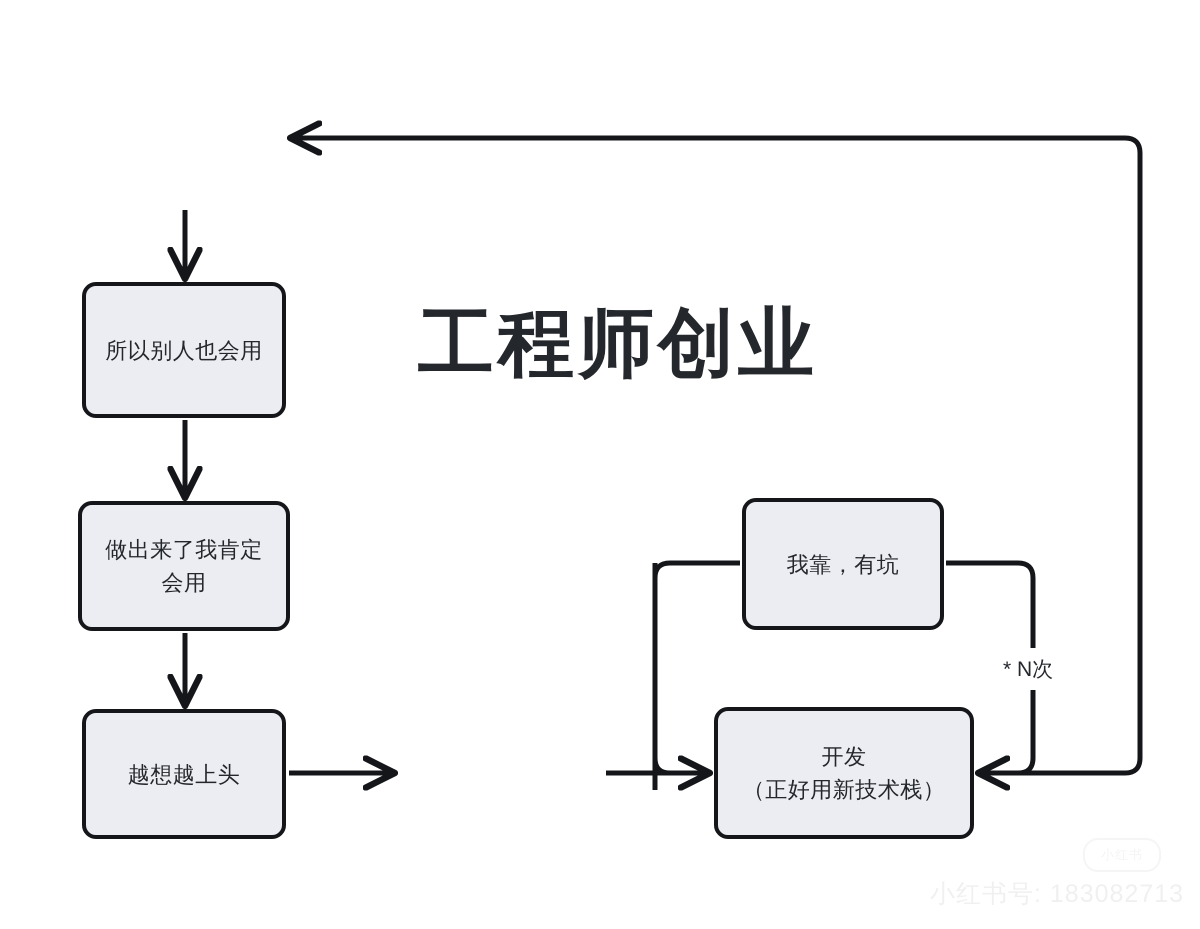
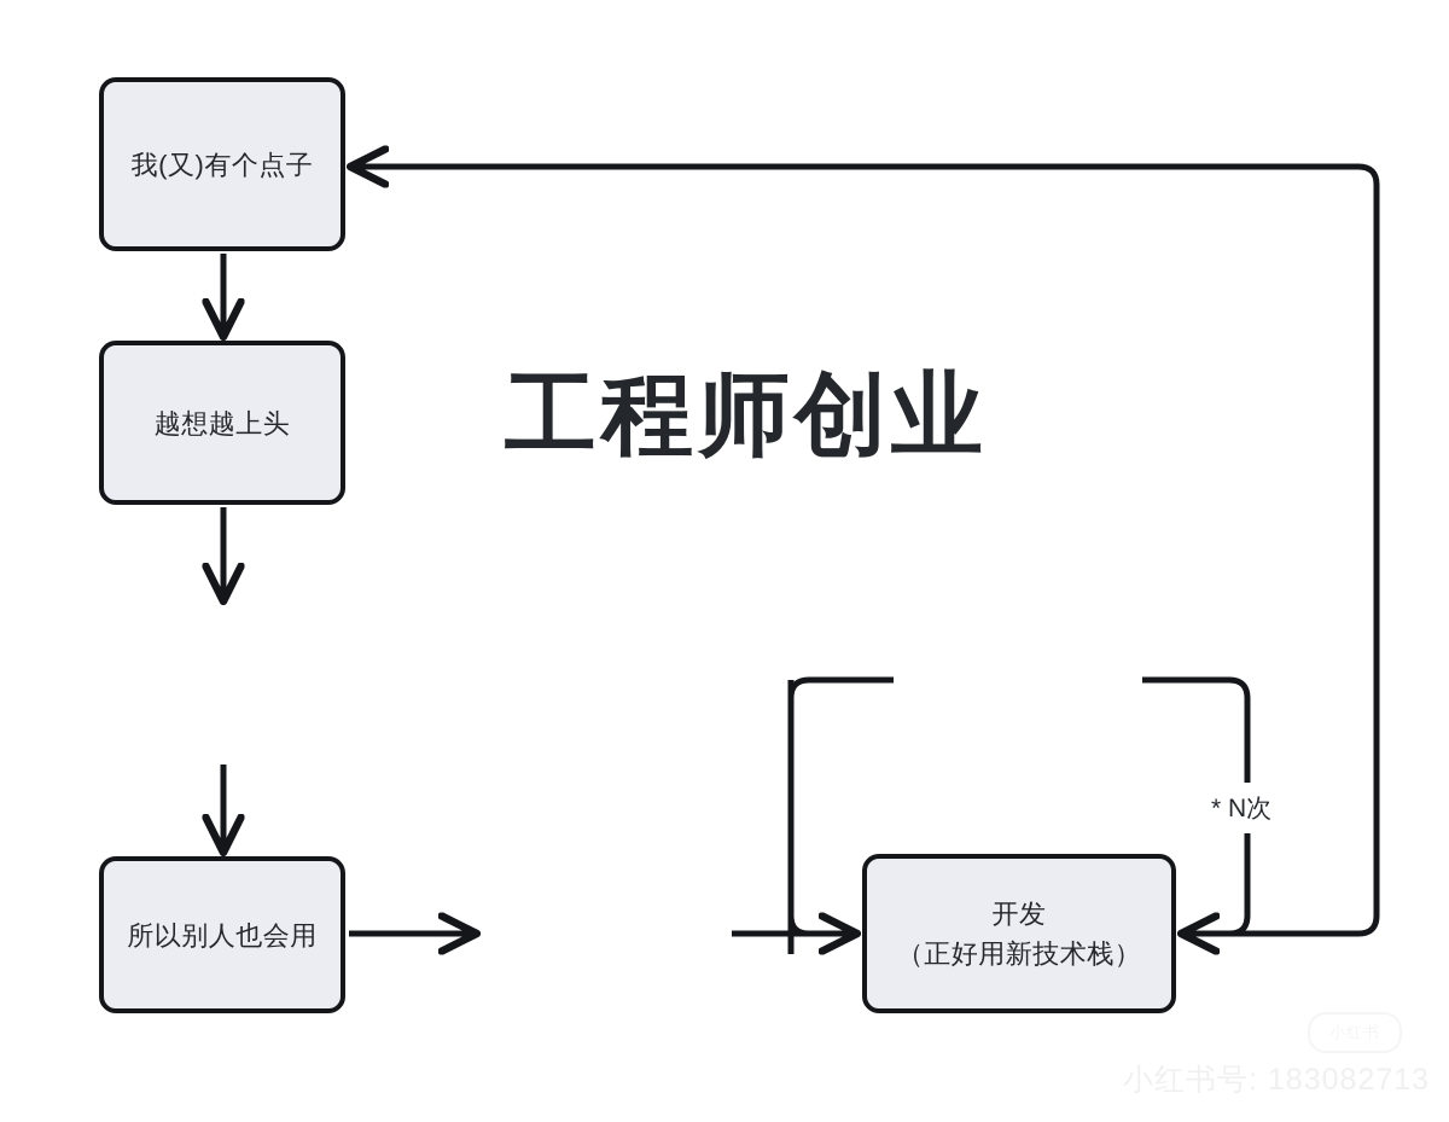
  工程师创业
+ 我(又)有个点子
- 所以别人也会用
+ 越想越上头
- 做出来了我肯定
- 会用
- 越想越上头
+ 所以别人也会用
- 我靠，有坑
  开发
  （正好用新技术栈）
  * N次
